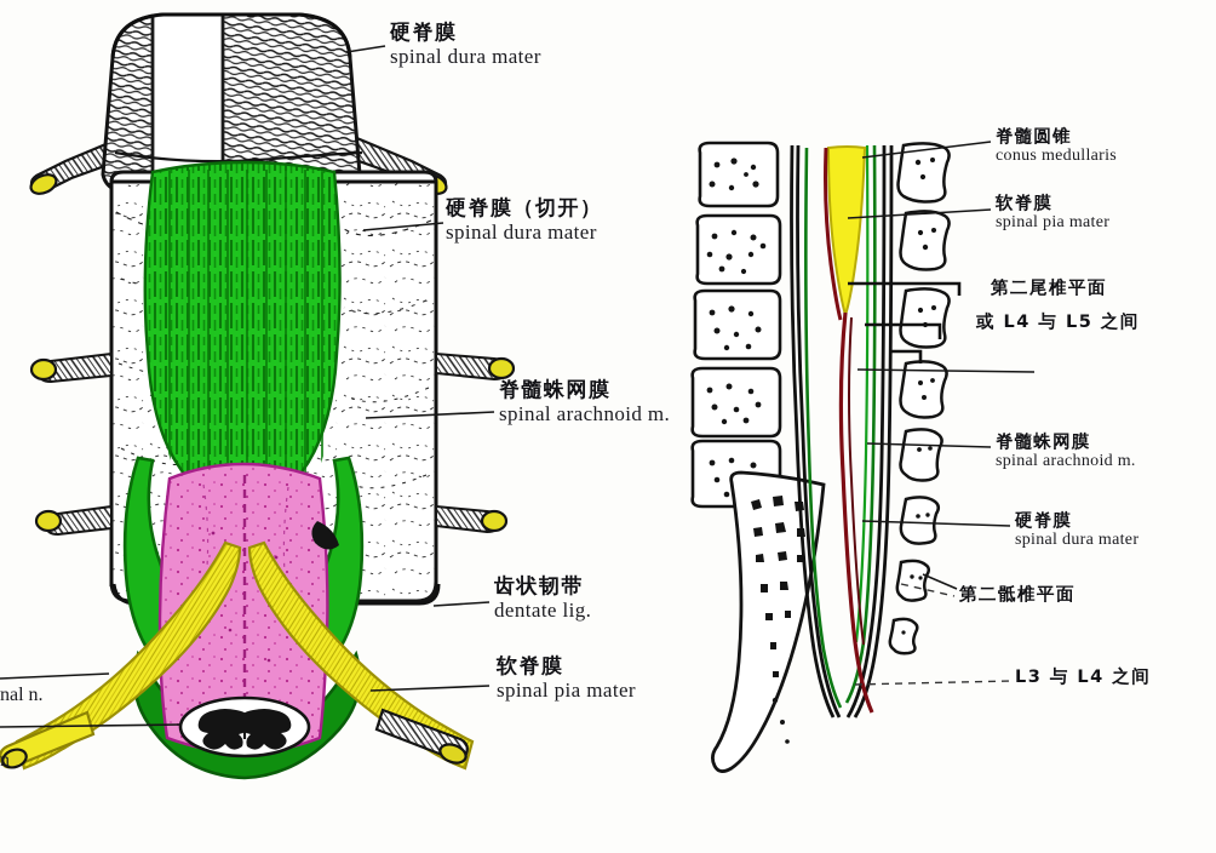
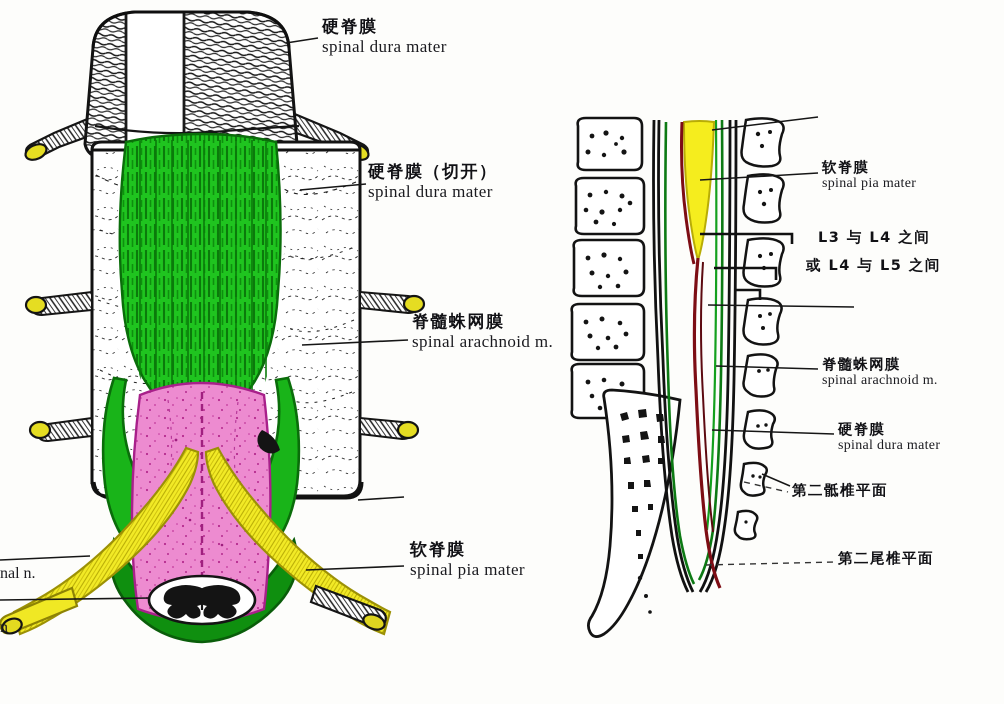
  硬脊膜
  spinal dura mater
  硬脊膜（切开）
  spinal dura mater
  脊髓蛛网膜
  spinal arachnoid m.
- 齿状韧带
- dentate lig.
  软脊膜
  spinal pia mater
  nal n.
  n
- 脊髓圆锥
- conus medullaris
  软脊膜
  spinal pia mater
- 第二尾椎平面
+ L3 与 L4 之间
  或 L4 与 L5 之间
  脊髓蛛网膜
  spinal arachnoid m.
  硬脊膜
  spinal dura mater
  第二骶椎平面
- L3 与 L4 之间
+ 第二尾椎平面
